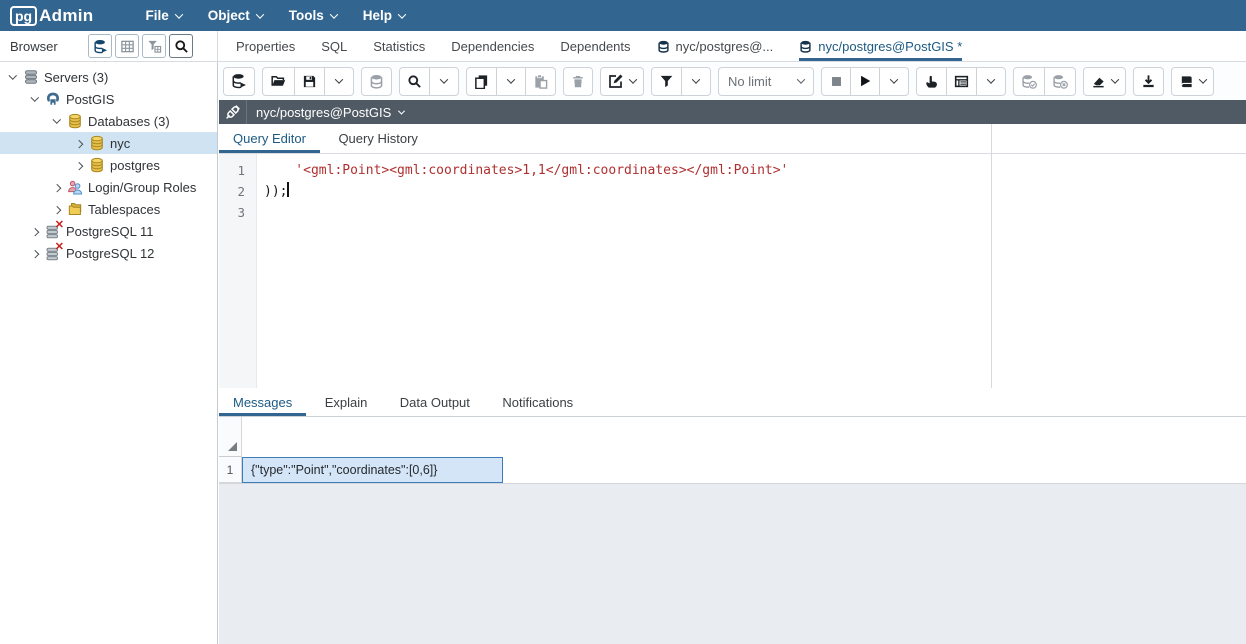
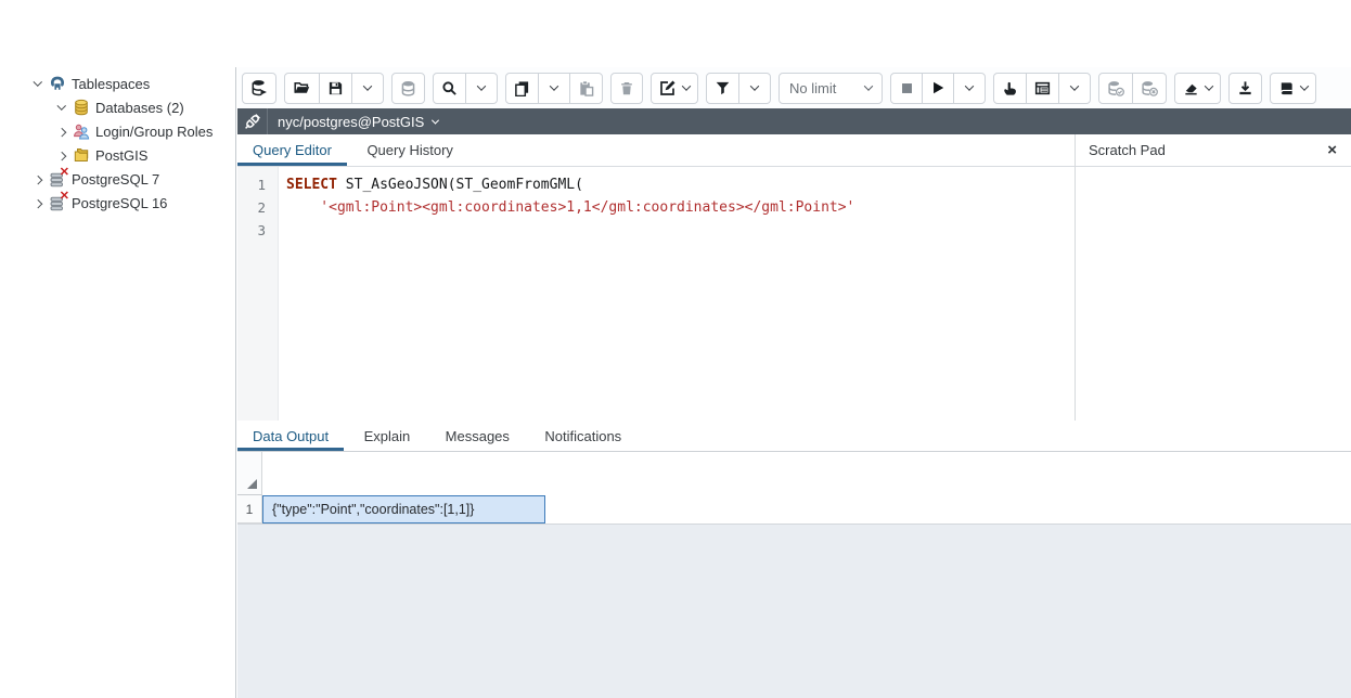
- pg
- Admin
- File
- Object
- Tools
- Help
- Browser
- Properties
- SQL
- Statistics
- Dependencies
- Dependents
- nyc/postgres@...
- nyc/postgres@PostGIS *
- Servers (3)
- PostGIS
+ Tablespaces
- Databases (3)
+ Databases (2)
- nyc
- postgres
  Login/Group Roles
- Tablespaces
+ PostGIS
  ✕
- PostgreSQL 11
+ PostgreSQL 7
  ✕
- PostgreSQL 12
+ PostgreSQL 16
  No limit
  nyc/postgres@PostGIS
  Query Editor
  Query History
+ Scratch Pad
+ ×
  1
  2
  3
+ SELECT ST_AsGeoJSON(ST_GeomFromGML(
  '<gml:Point><gml:coordinates>1,1</gml:coordinates></gml:Point>'
- ));
- Messages
+ Data Output
  Explain
- Data Output
+ Messages
  Notifications
  1
- {"type":"Point","coordinates":[0,6]}
+ {"type":"Point","coordinates":[1,1]}
